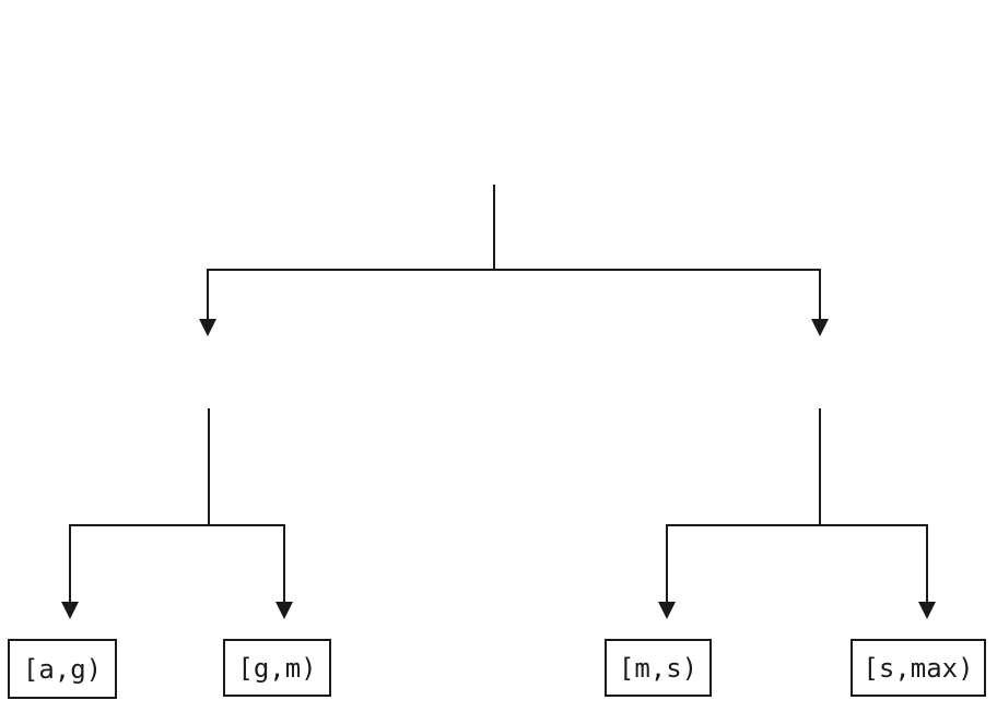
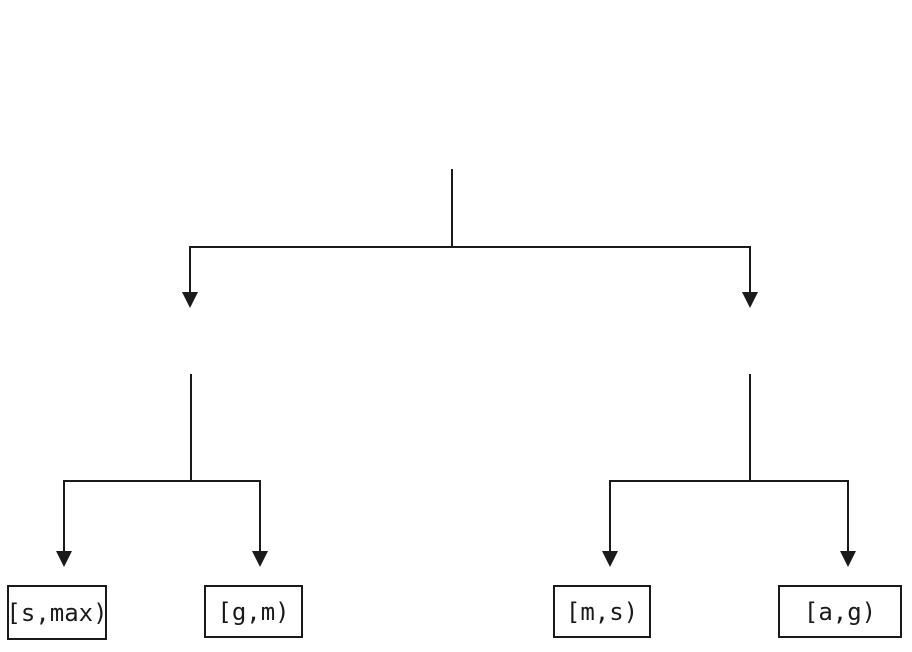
- [a,g)
+ [s,max)
  [g,m)
  [m,s)
- [s,max)
+ [a,g)
